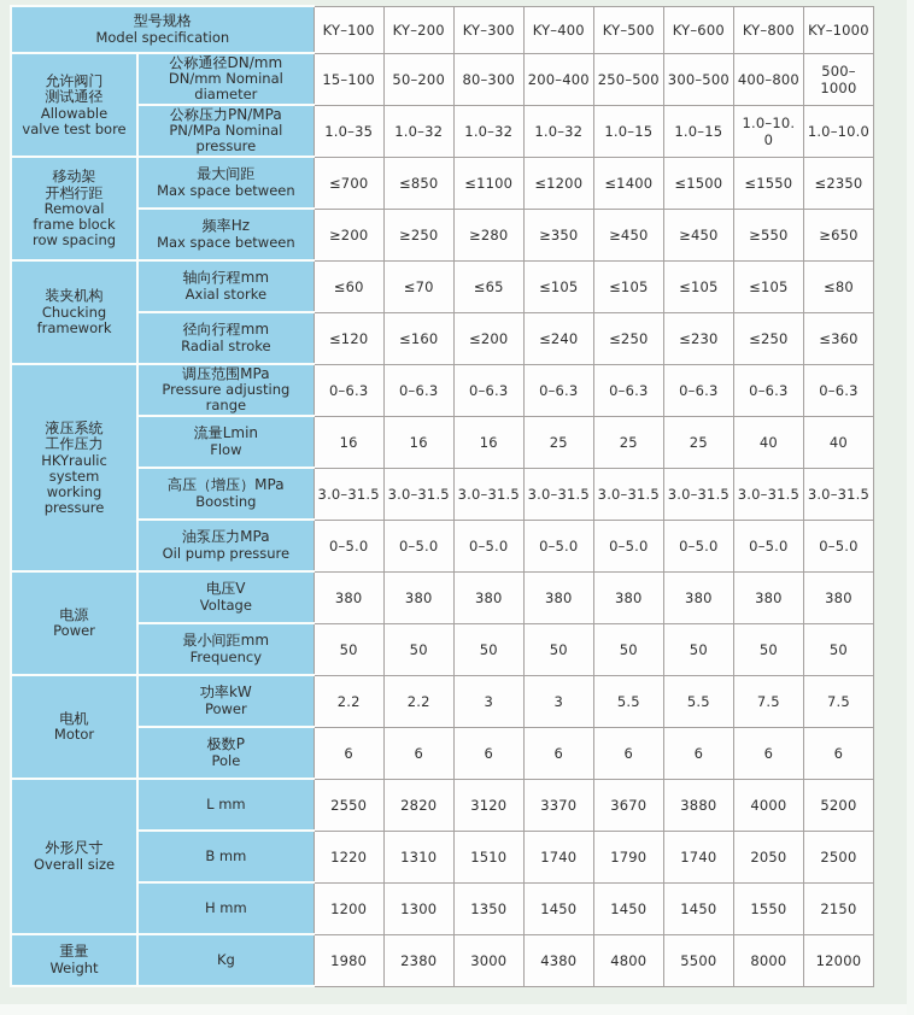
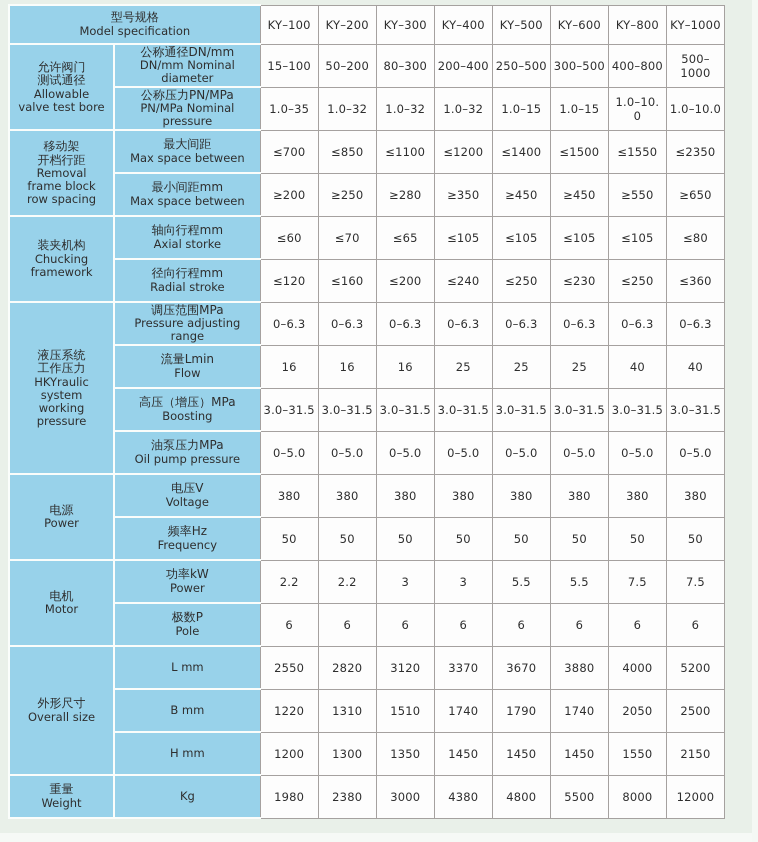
  型号规格 Model specification	KY–100	KY–200	KY–300	KY–400	KY–500	KY–600	KY–800	KY–1000
  允许阀门测试通径Allowablevalve test bore	公称通径DN/mmDN/mm Nominal diameter	15–100	50–200	80–300	200–400	250–500	300–500	400–800	500–1000
  公称压力PN/MPaPN/MPa Nominal pressure	1.0–35	1.0–32	1.0–32	1.0–32	1.0–15	1.0–15	1.0–10. 0	1.0–10.0
  移动架开档行距Removalframe blockrow spacing	最大间距Max space between	≤700	≤850	≤1100	≤1200	≤1400	≤1500	≤1550	≤2350
- 频率HzMax space between	≥200	≥250	≥280	≥350	≥450	≥450	≥550	≥650
+ 最小间距mmMax space between	≥200	≥250	≥280	≥350	≥450	≥450	≥550	≥650
  装夹机构Chuckingframework	轴向行程mmAxial storke	≤60	≤70	≤65	≤105	≤105	≤105	≤105	≤80
  径向行程mmRadial stroke	≤120	≤160	≤200	≤240	≤250	≤230	≤250	≤360
  液压系统工作压力HKYraulicsystemworkingpressure	调压范围MPaPressure adjusting range	0–6.3	0–6.3	0–6.3	0–6.3	0–6.3	0–6.3	0–6.3	0–6.3
  流量LminFlow	16	16	16	25	25	25	40	40
  高压（增压）MPaBoosting	3.0–31.5	3.0–31.5	3.0–31.5	3.0–31.5	3.0–31.5	3.0–31.5	3.0–31.5	3.0–31.5
  油泵压力MPaOil pump pressure	0–5.0	0–5.0	0–5.0	0–5.0	0–5.0	0–5.0	0–5.0	0–5.0
  电源Power	电压VVoltage	380	380	380	380	380	380	380	380
- 最小间距mmFrequency	50	50	50	50	50	50	50	50
+ 频率HzFrequency	50	50	50	50	50	50	50	50
  电机Motor	功率kWPower	2.2	2.2	3	3	5.5	5.5	7.5	7.5
  极数PPole	6	6	6	6	6	6	6	6
  外形尺寸Overall size	L mm	2550	2820	3120	3370	3670	3880	4000	5200
  B mm	1220	1310	1510	1740	1790	1740	2050	2500
  H mm	1200	1300	1350	1450	1450	1450	1550	2150
  重量Weight	Kg	1980	2380	3000	4380	4800	5500	8000	12000
